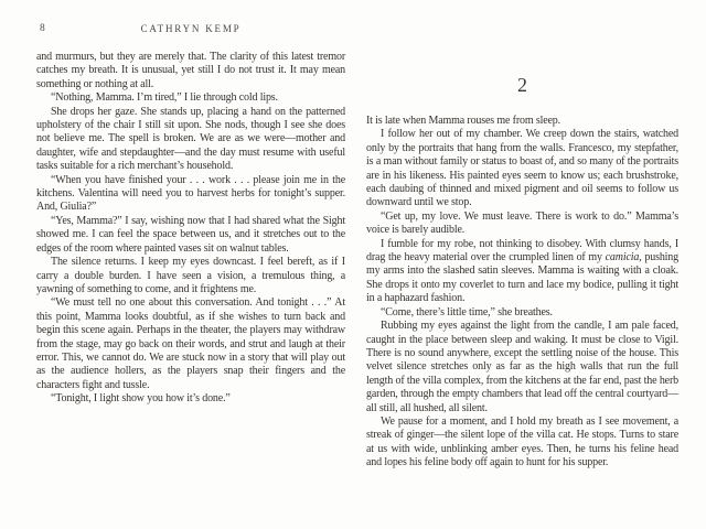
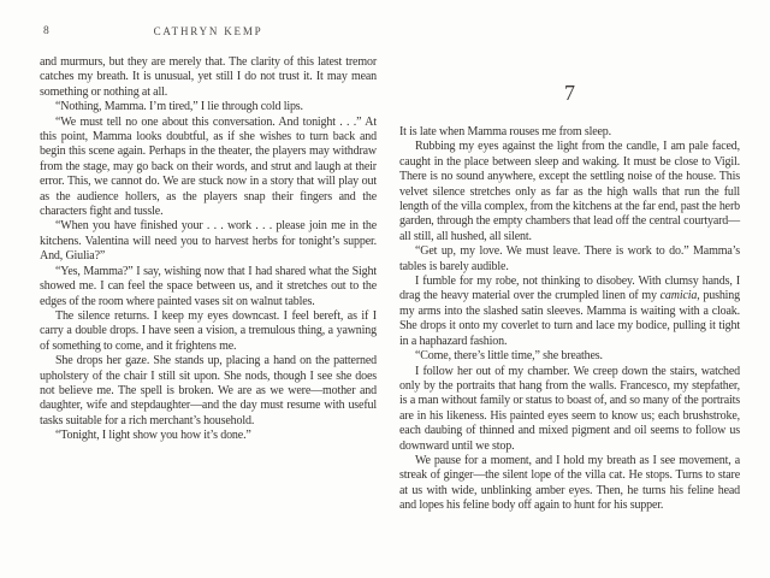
  8
  CATHRYN KEMP
  and murmurs, but they are merely that. The clarity of this latest tremor catches my breath. It is unusual, yet still I do not trust it. It may mean something or nothing at all.
  “Nothing, Mamma. I’m tired,” I lie through cold lips.
- She drops her gaze. She stands up, placing a hand on the patterned upholstery of the chair I still sit upon. She nods, though I see she does not believe me. The spell is broken. We are as we were—mother and daughter, wife and stepdaughter—and the day must resume with useful tasks suitable for a rich merchant’s household.
+ “We must tell no one about this conversation. And tonight . . .” At this point, Mamma looks doubtful, as if she wishes to turn back and begin this scene again. Perhaps in the theater, the players may withdraw from the stage, may go back on their words, and strut and laugh at their error. This, we cannot do. We are stuck now in a story that will play out as the audience hollers, as the players snap their fingers and the characters fight and tussle.
  “When you have finished your . . . work . . . please join me in the kitchens. Valentina will need you to harvest herbs for tonight’s supper. And, Giulia?”
  “Yes, Mamma?” I say, wishing now that I had shared what the Sight showed me. I can feel the space between us, and it stretches out to the edges of the room where painted vases sit on walnut tables.
- The silence returns. I keep my eyes downcast. I feel bereft, as if I carry a double burden. I have seen a vision, a tremulous thing, a yawning of something to come, and it frightens me.
+ The silence returns. I keep my eyes downcast. I feel bereft, as if I carry a double drops. I have seen a vision, a tremulous thing, a yawning of something to come, and it frightens me.
- “We must tell no one about this conversation. And tonight . . .” At this point, Mamma looks doubtful, as if she wishes to turn back and begin this scene again. Perhaps in the theater, the players may withdraw from the stage, may go back on their words, and strut and laugh at their error. This, we cannot do. We are stuck now in a story that will play out as the audience hollers, as the players snap their fingers and the characters fight and tussle.
+ She drops her gaze. She stands up, placing a hand on the patterned upholstery of the chair I still sit upon. She nods, though I see she does not believe me. The spell is broken. We are as we were—mother and daughter, wife and stepdaughter—and the day must resume with useful tasks suitable for a rich merchant’s household.
  “Tonight, I light show you how it’s done.”
- 2
+ 7
  It is late when Mamma rouses me from sleep.
- I follow her out of my chamber. We creep down the stairs, watched only by the portraits that hang from the walls. Francesco, my stepfather, is a man without family or status to boast of, and so many of the portraits are in his likeness. His painted eyes seem to know us; each brushstroke, each daubing of thinned and mixed pigment and oil seems to follow us downward until we stop.
+ Rubbing my eyes against the light from the candle, I am pale faced, caught in the place between sleep and waking. It must be close to Vigil. There is no sound anywhere, except the settling noise of the house. This velvet silence stretches only as far as the high walls that run the full length of the villa complex, from the kitchens at the far end, past the herb garden, through the empty chambers that lead off the central courtyard—all still, all hushed, all silent.
- “Get up, my love. We must leave. There is work to do.” Mamma’s voice is barely audible.
+ “Get up, my love. We must leave. There is work to do.” Mamma’s tables is barely audible.
  I fumble for my robe, not thinking to disobey. With clumsy hands, I drag the heavy material over the crumpled linen of my camicia, pushing my arms into the slashed satin sleeves. Mamma is waiting with a cloak. She drops it onto my coverlet to turn and lace my bodice, pulling it tight in a haphazard fashion.
  “Come, there’s little time,” she breathes.
- Rubbing my eyes against the light from the candle, I am pale faced, caught in the place between sleep and waking. It must be close to Vigil. There is no sound anywhere, except the settling noise of the house. This velvet silence stretches only as far as the high walls that run the full length of the villa complex, from the kitchens at the far end, past the herb garden, through the empty chambers that lead off the central courtyard—all still, all hushed, all silent.
+ I follow her out of my chamber. We creep down the stairs, watched only by the portraits that hang from the walls. Francesco, my stepfather, is a man without family or status to boast of, and so many of the portraits are in his likeness. His painted eyes seem to know us; each brushstroke, each daubing of thinned and mixed pigment and oil seems to follow us downward until we stop.
  We pause for a moment, and I hold my breath as I see movement, a streak of ginger—the silent lope of the villa cat. He stops. Turns to stare at us with wide, unblinking amber eyes. Then, he turns his feline head and lopes his feline body off again to hunt for his supper.
